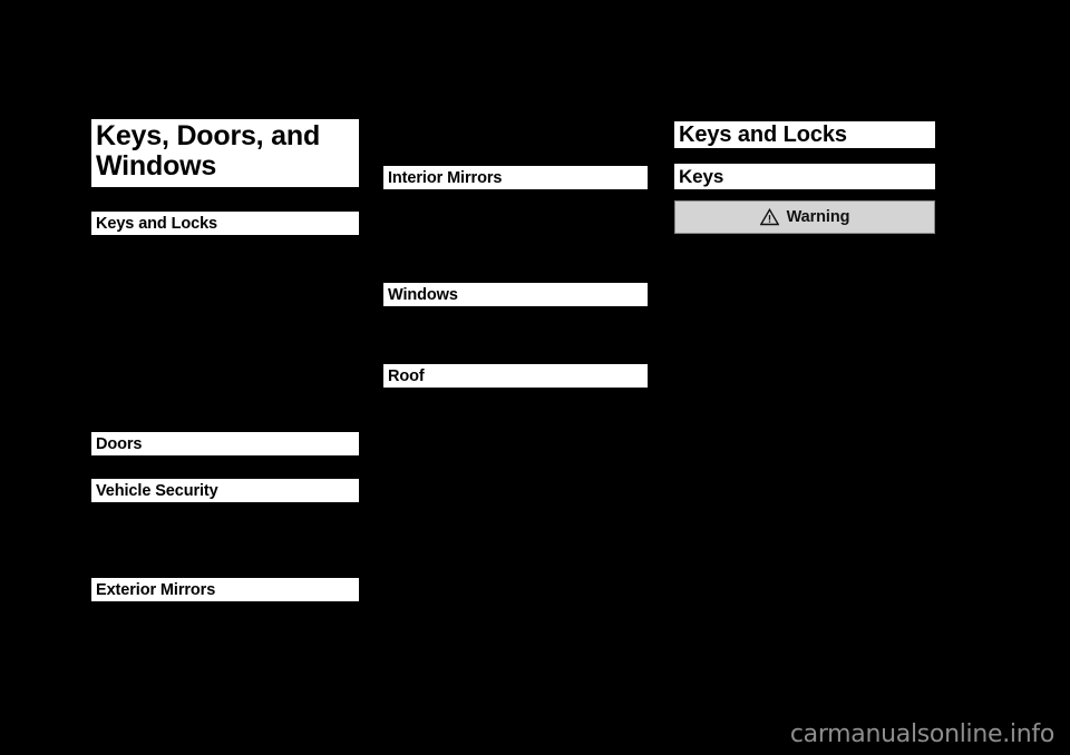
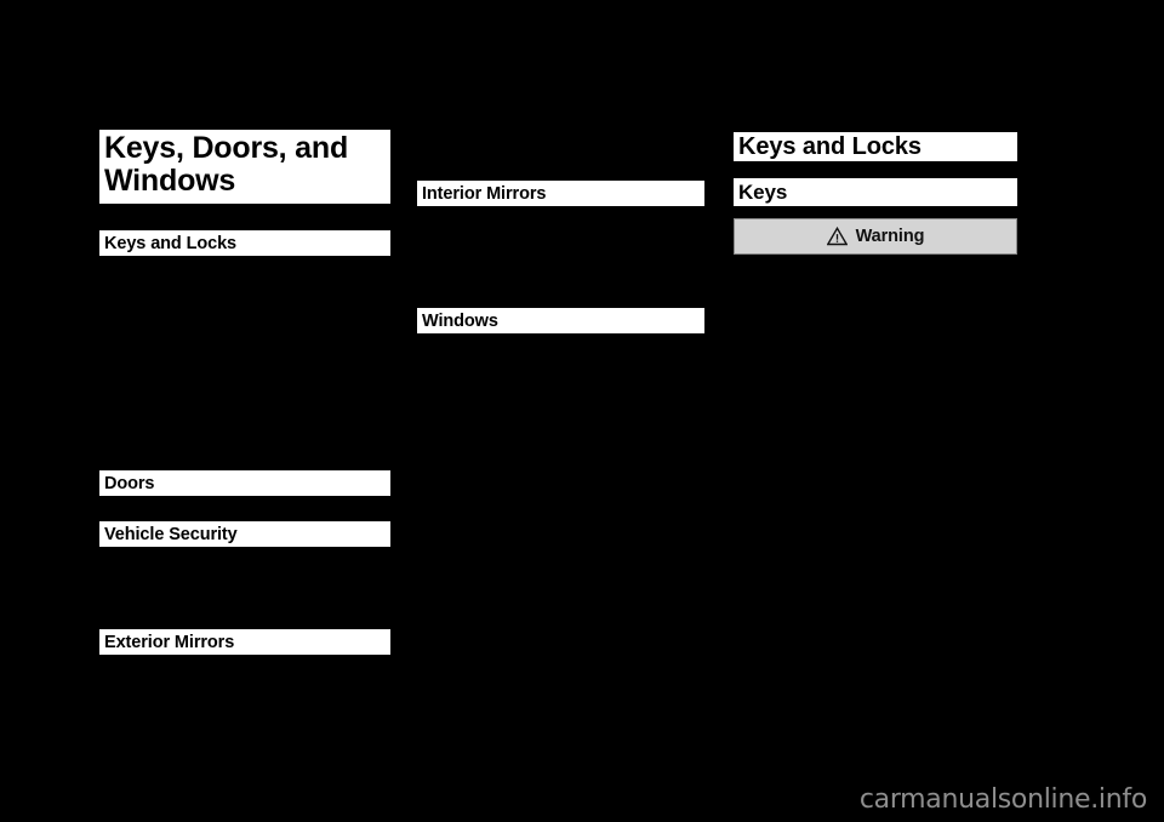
  Keys, Doors, and Windows
  Keys and Locks
  Doors
  Vehicle Security
  Exterior Mirrors
  Interior Mirrors
  Windows
- Roof
  Keys and Locks
  Keys
  Warning
  carmanualsonline.info
